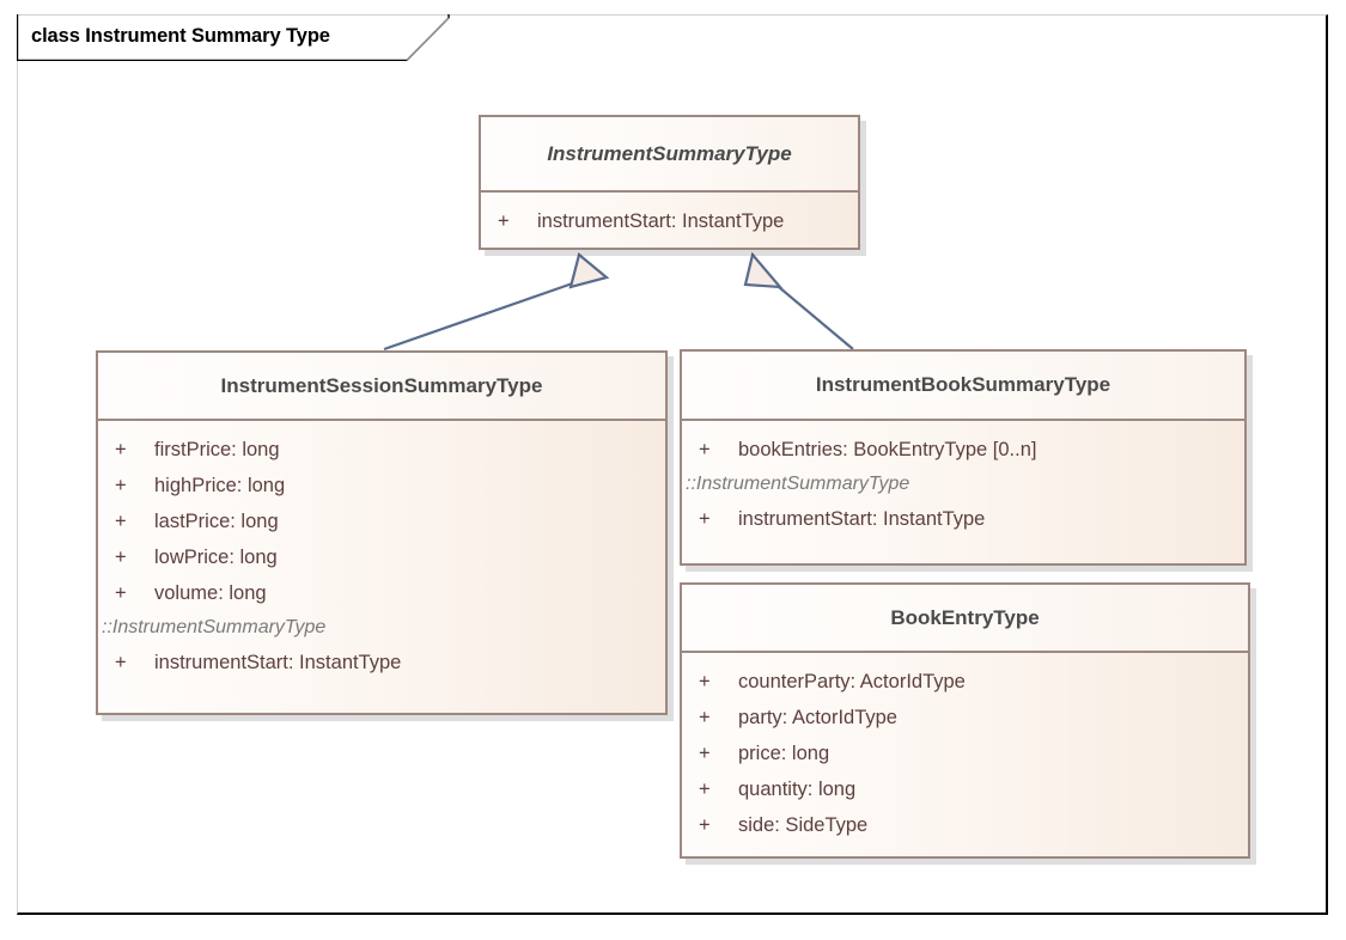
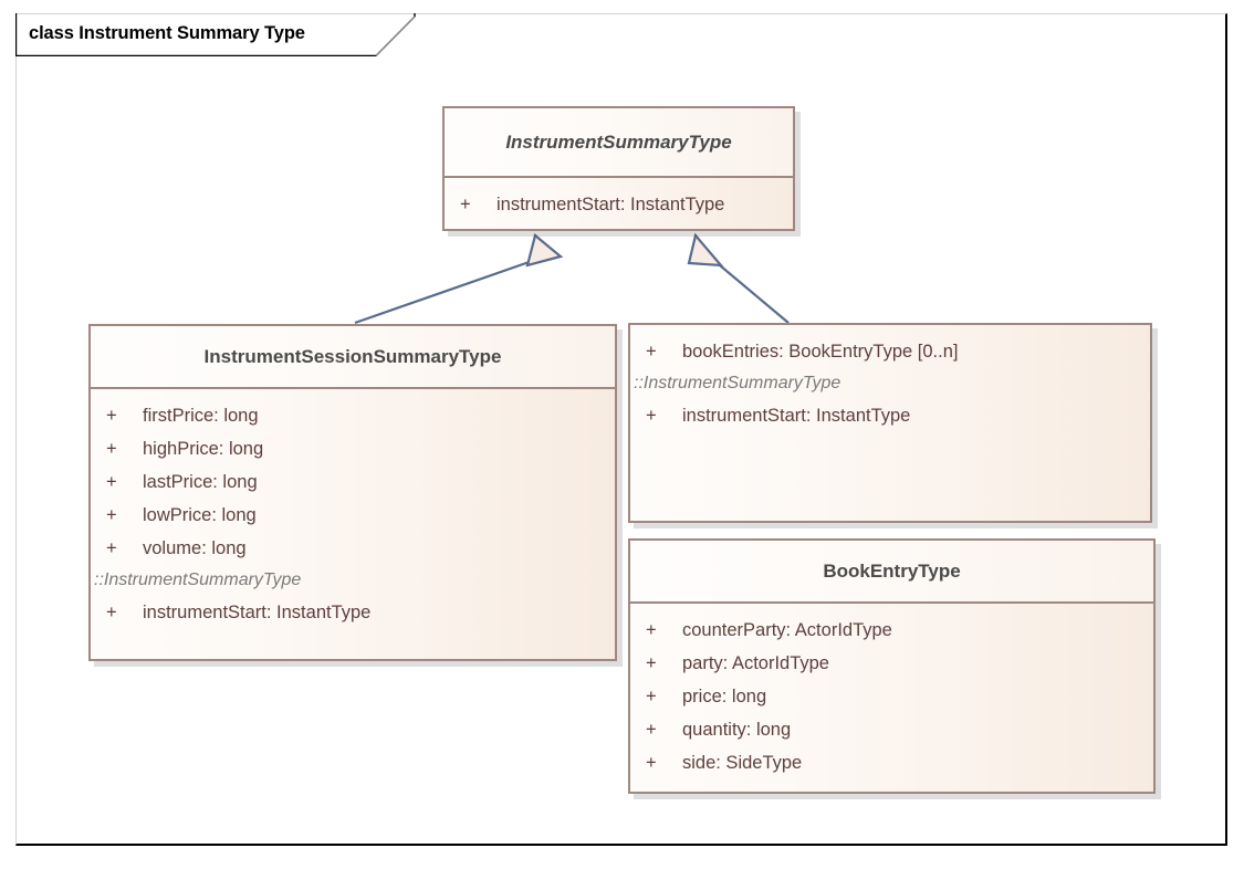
  class Instrument Summary Type
  InstrumentSummaryType
  +
  instrumentStart: InstantType
  InstrumentSessionSummaryType
  +
  firstPrice: long
  +
  highPrice: long
  +
  lastPrice: long
  +
  lowPrice: long
  +
  volume: long
  ::InstrumentSummaryType
  +
  instrumentStart: InstantType
- InstrumentBookSummaryType
  +
  bookEntries: BookEntryType [0..n]
  ::InstrumentSummaryType
  +
  instrumentStart: InstantType
  BookEntryType
  +
  counterParty: ActorIdType
  +
  party: ActorIdType
  +
  price: long
  +
  quantity: long
  +
  side: SideType
